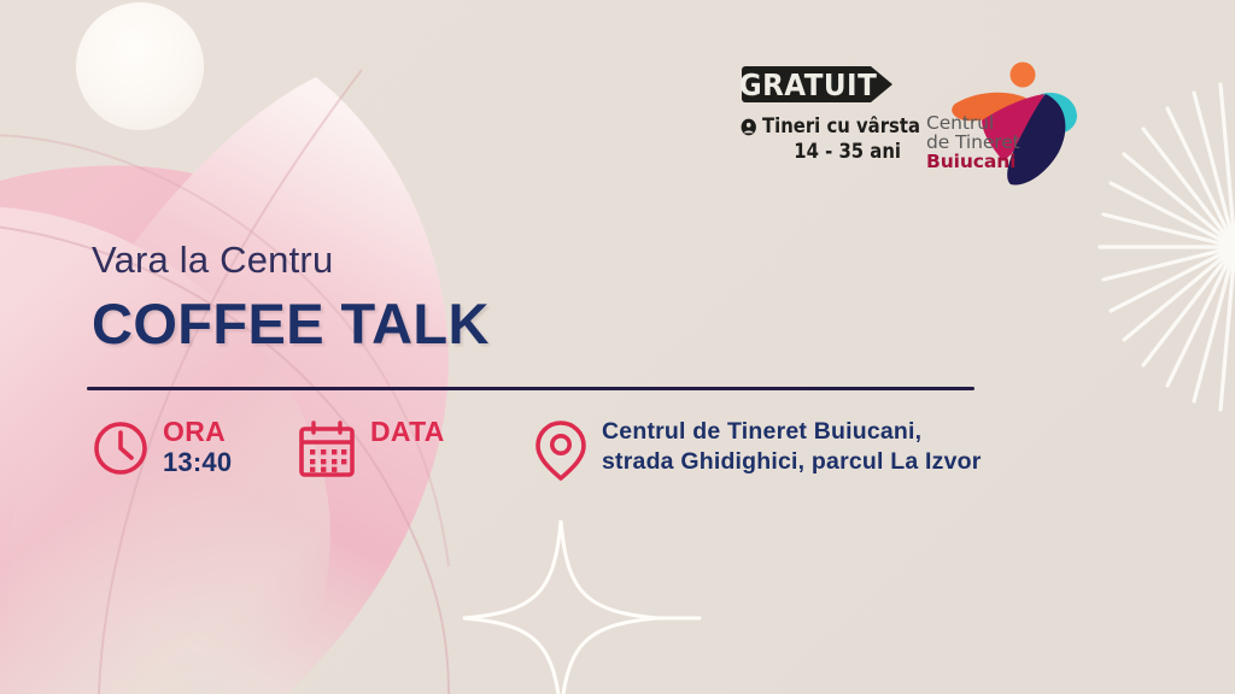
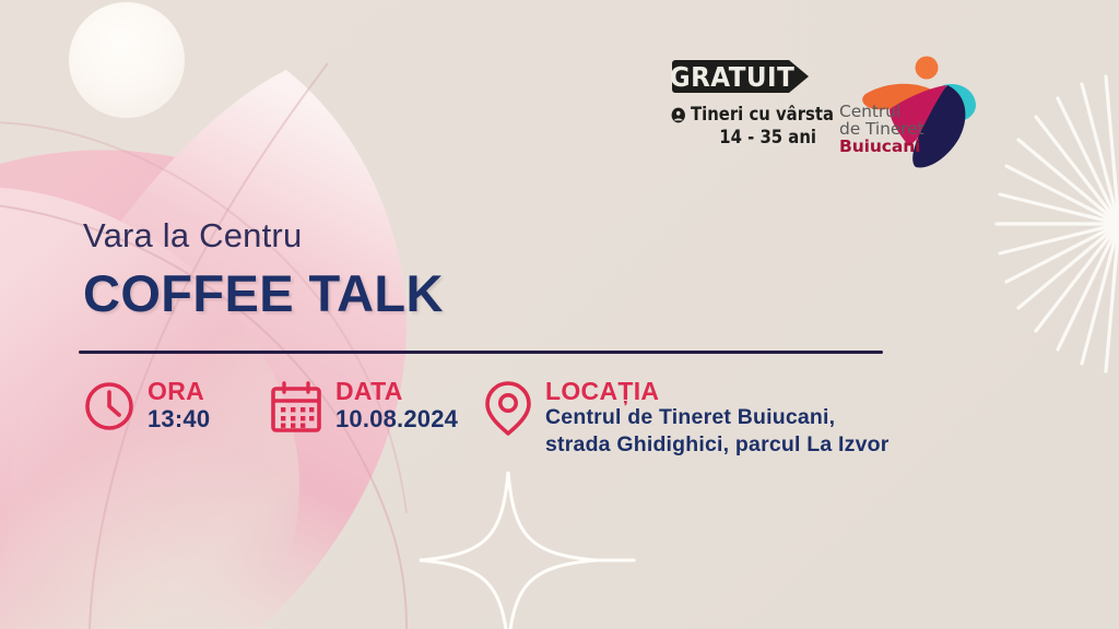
  GRATUIT
  Tineri cu vârsta
  14 - 35 ani
  Centrul
  de Tineret
  Buiucani
  Vara la Centru
  COFFEE TALK
  ORA
  13:40
  DATA
+ 10.08.2024
+ LOCAȚIA
  Centrul de Tineret Buiucani,
  strada Ghidighici, parcul La Izvor
